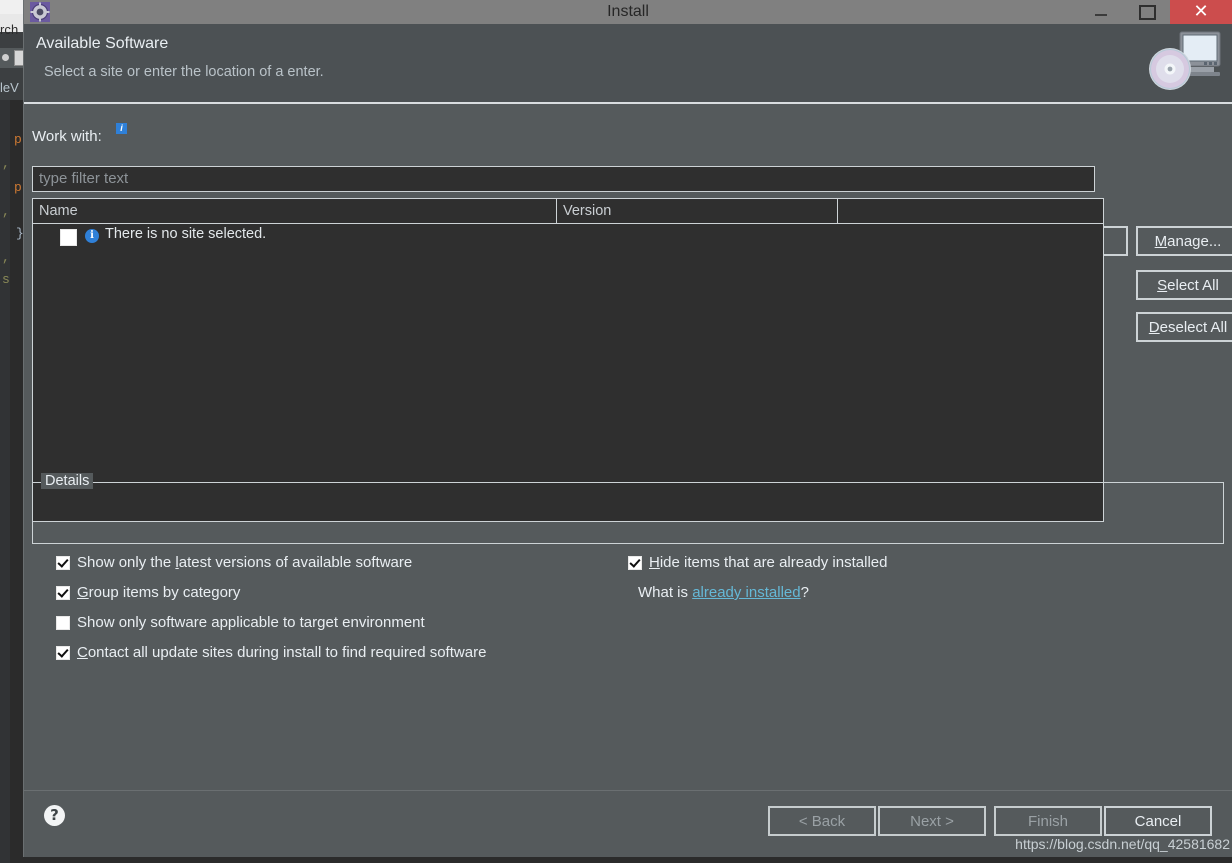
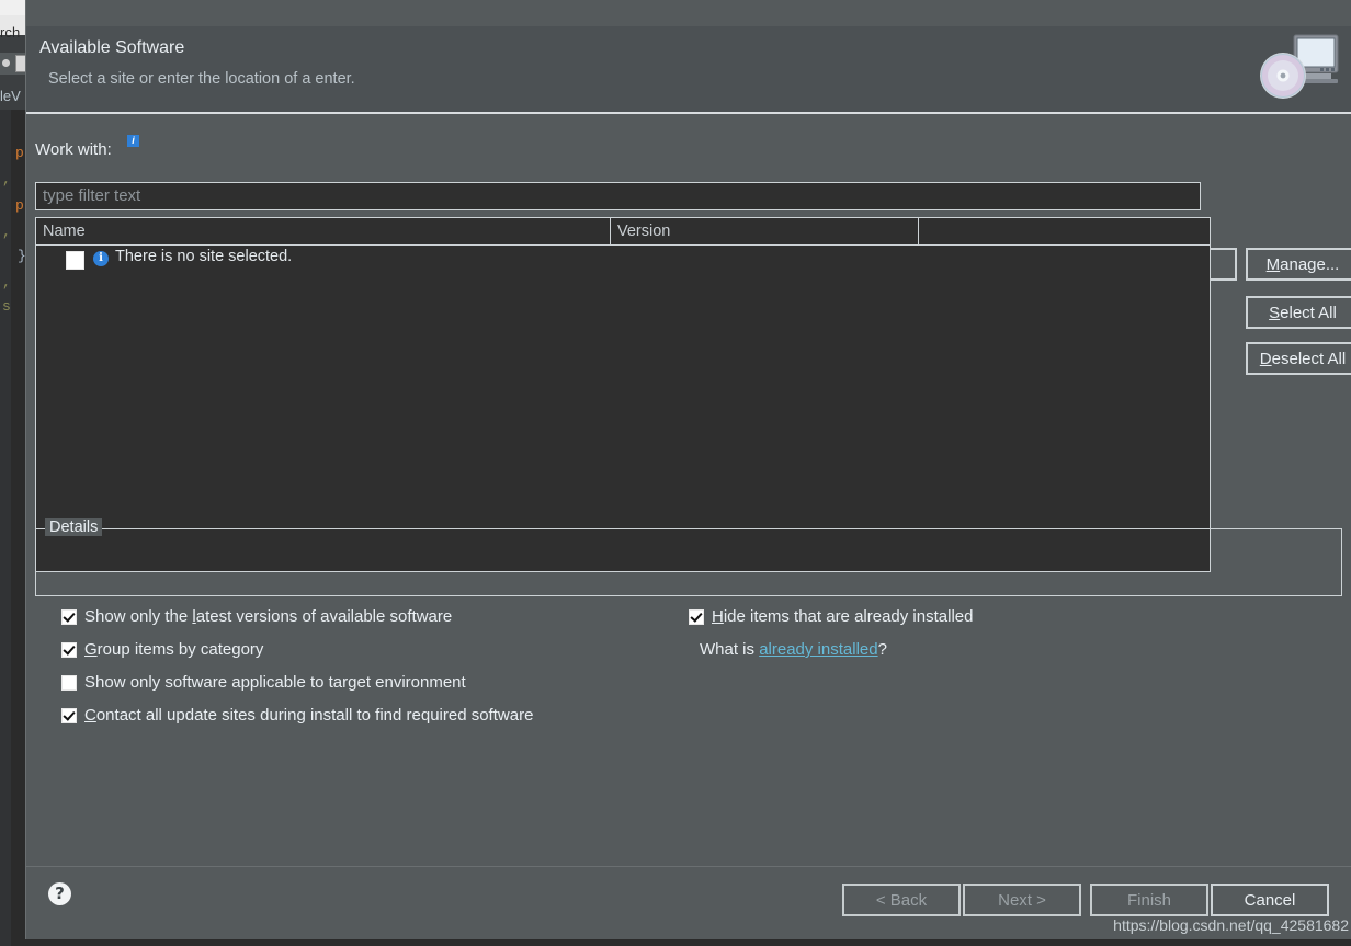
  rch
  leV
  p
  ,
  p
  ,
  }
  ,
  s
- Install
- ✕
  Available Software
  Select a site or enter the location of a enter.
  Work with:
  i
  Manage...
  Select All
  Deselect All
  type filter text
  Name
  Version
  i
  There is no site selected.
  Details
  Show only the latest versions of available software
  Group items by category
  Show only software applicable to target environment
  Contact all update sites during install to find required software
  Hide items that are already installed
  What is already installed?
  ?
  < Back
  Next >
  Finish
  Cancel
  https://blog.csdn.net/qq_42581682
